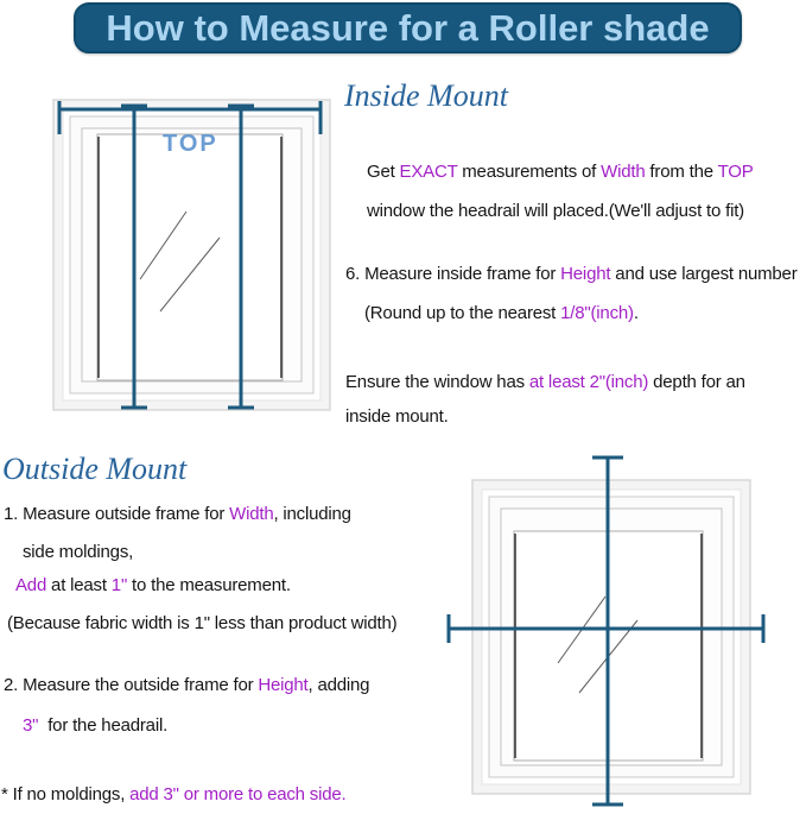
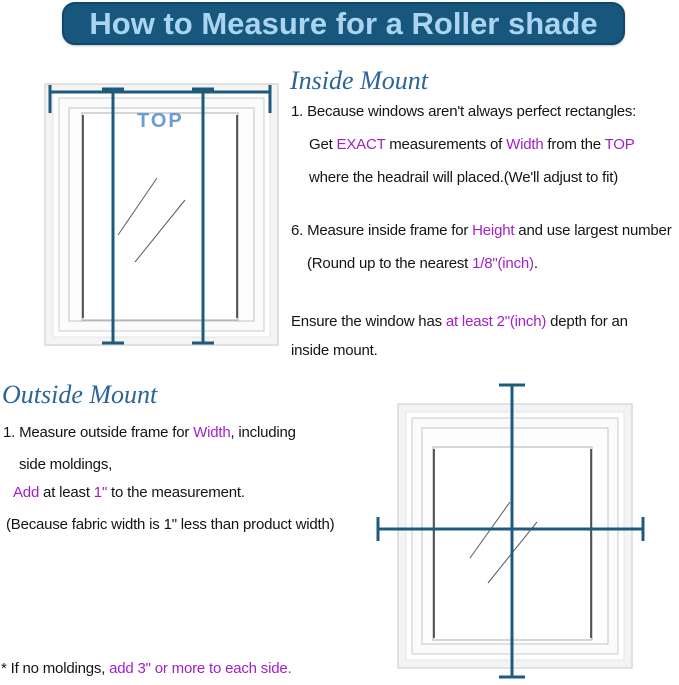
  How to Measure for a Roller shade
  TOP
  Inside Mount
+ 1. Because windows aren't always perfect rectangles:
  Get EXACT measurements of Width from the TOP
- window the headrail will placed.(We'll adjust to fit)
+ where the headrail will placed.(We'll adjust to fit)
  6. Measure inside frame for Height and use largest number
  (Round up to the nearest 1/8"(inch).
  Ensure the window has at least 2"(inch) depth for an
  inside mount.
  Outside Mount
  1. Measure outside frame for Width, including
  side moldings,
  Add at least 1" to the measurement.
  (Because fabric width is 1" less than product width)
- 2. Measure the outside frame for Height, adding
- 3" for the headrail.
  * If no moldings, add 3" or more to each side.
